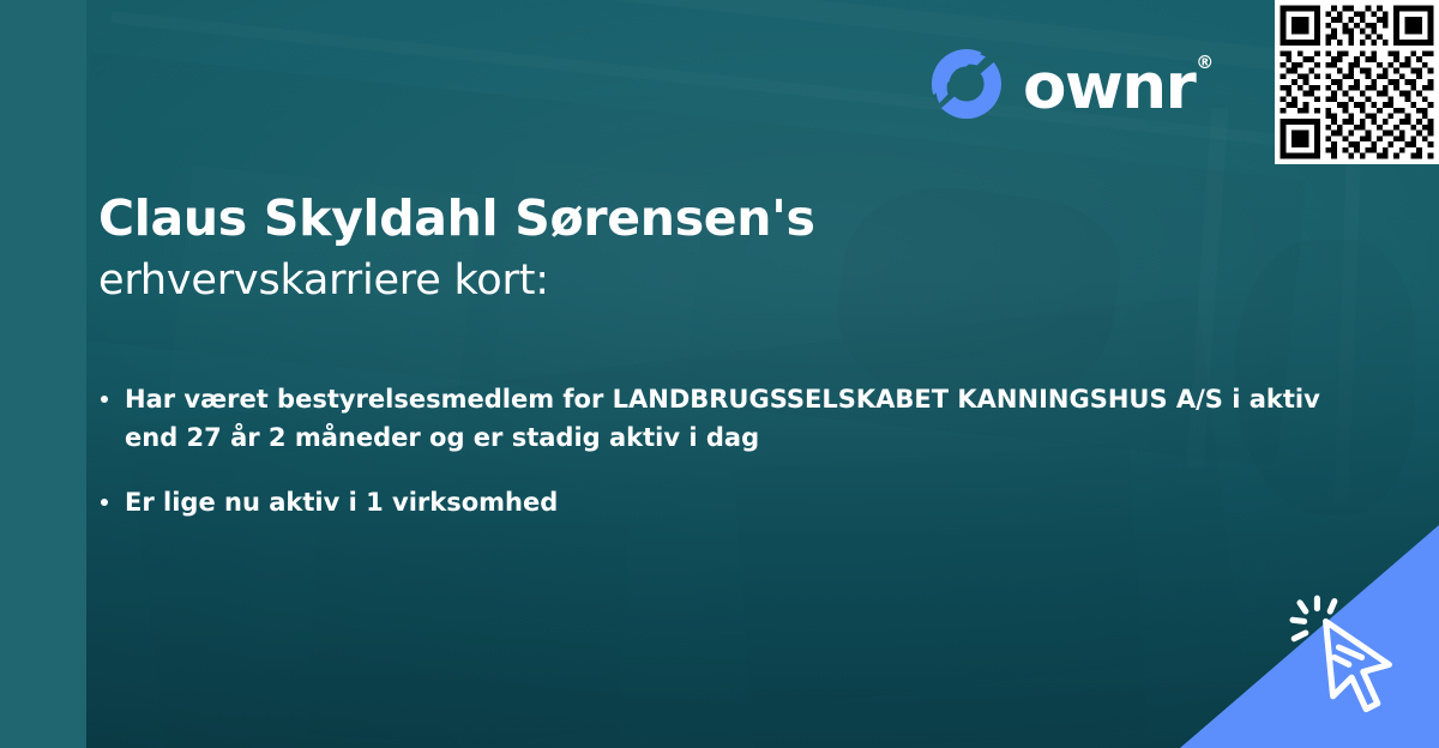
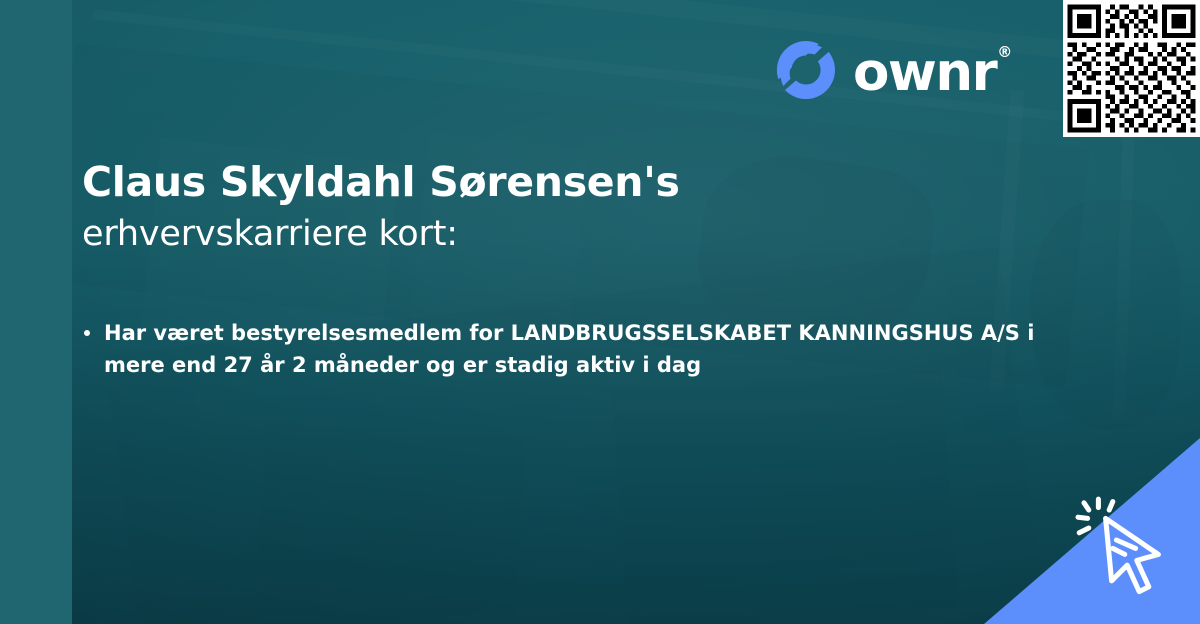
  ownr®
  Claus Skyldahl Sørensen's
  erhvervskarriere kort:
- Har været bestyrelsesmedlem for LANDBRUGSSELSKABET KANNINGSHUS A/S i aktiv end 27 år 2 måneder og er stadig aktiv i dag
+ Har været bestyrelsesmedlem for LANDBRUGSSELSKABET KANNINGSHUS A/S i mere end 27 år 2 måneder og er stadig aktiv i dag
- Er lige nu aktiv i 1 virksomhed
